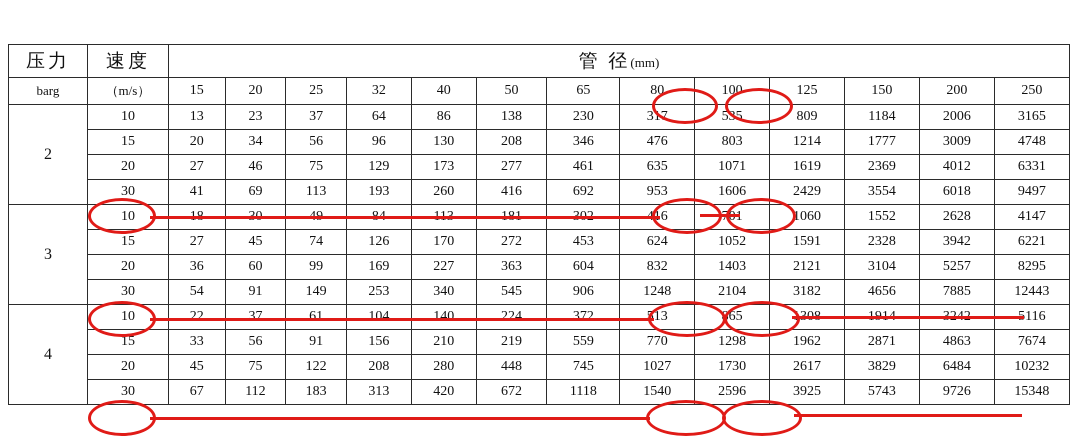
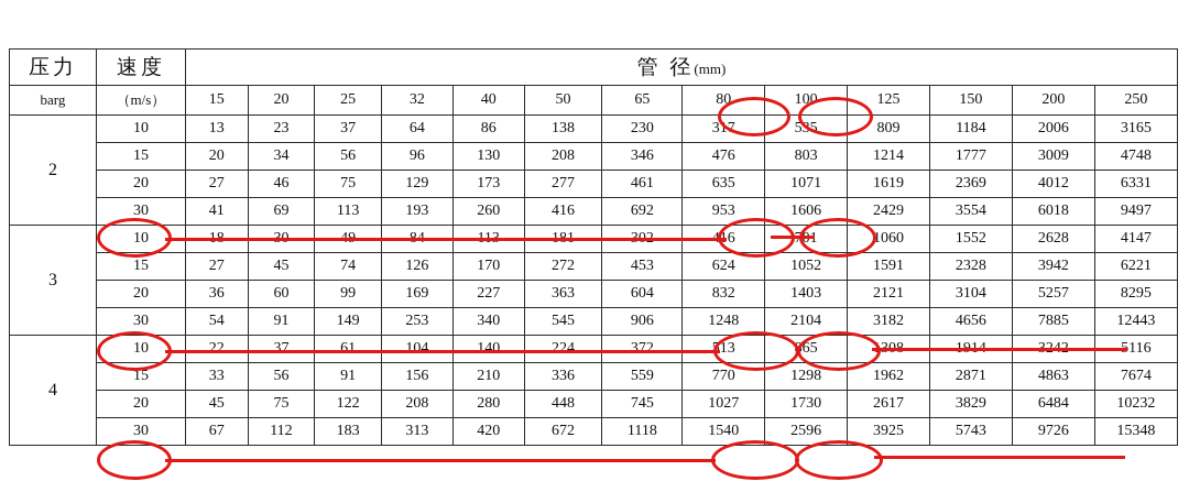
  压力	速度	管 径(mm)
  barg	（m/s）	15	20	25	32	40	50	65	80	100	125	150	200	250
  2	10	13	23	37	64	86	138	230	317	535	809	1184	2006	3165
  15	20	34	56	96	130	208	346	476	803	1214	1777	3009	4748
  20	27	46	75	129	173	277	461	635	1071	1619	2369	4012	6331
  30	41	69	113	193	260	416	692	953	1606	2429	3554	6018	9497
  3	10	18	30	49	84	113	181	302	416	701	1060	1552	2628	4147
  15	27	45	74	126	170	272	453	624	1052	1591	2328	3942	6221
  20	36	60	99	169	227	363	604	832	1403	2121	3104	5257	8295
  30	54	91	149	253	340	545	906	1248	2104	3182	4656	7885	12443
  4	10	22	37	61	104	140	224	372	513	865	1308	1914	3242	5116
- 15	33	56	91	156	210	219	559	770	1298	1962	2871	4863	7674
+ 15	33	56	91	156	210	336	559	770	1298	1962	2871	4863	7674
  20	45	75	122	208	280	448	745	1027	1730	2617	3829	6484	10232
  30	67	112	183	313	420	672	1118	1540	2596	3925	5743	9726	15348
